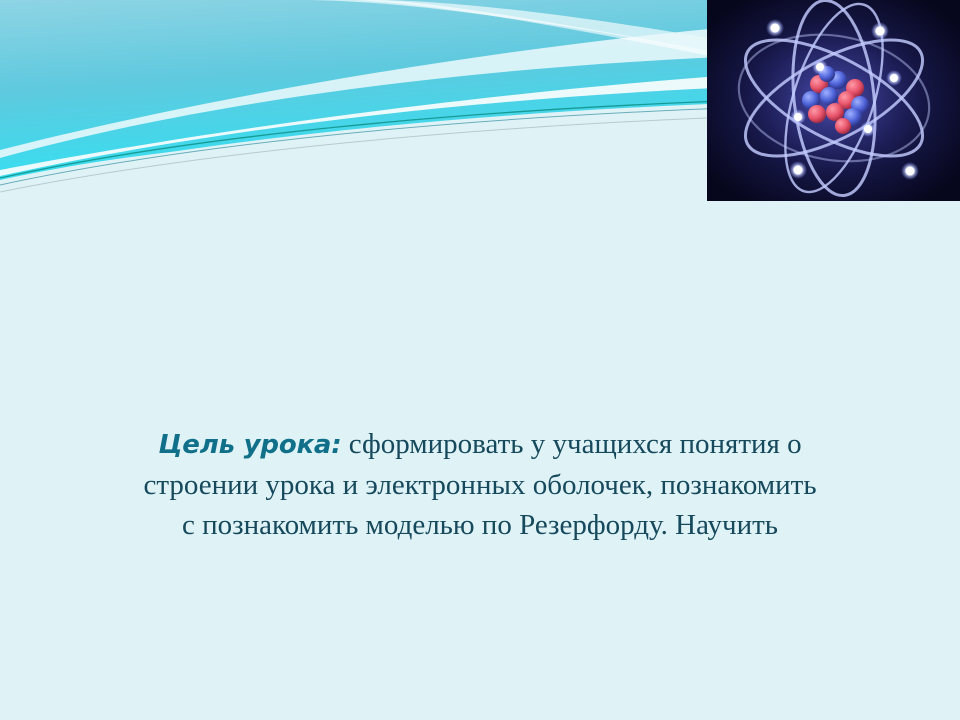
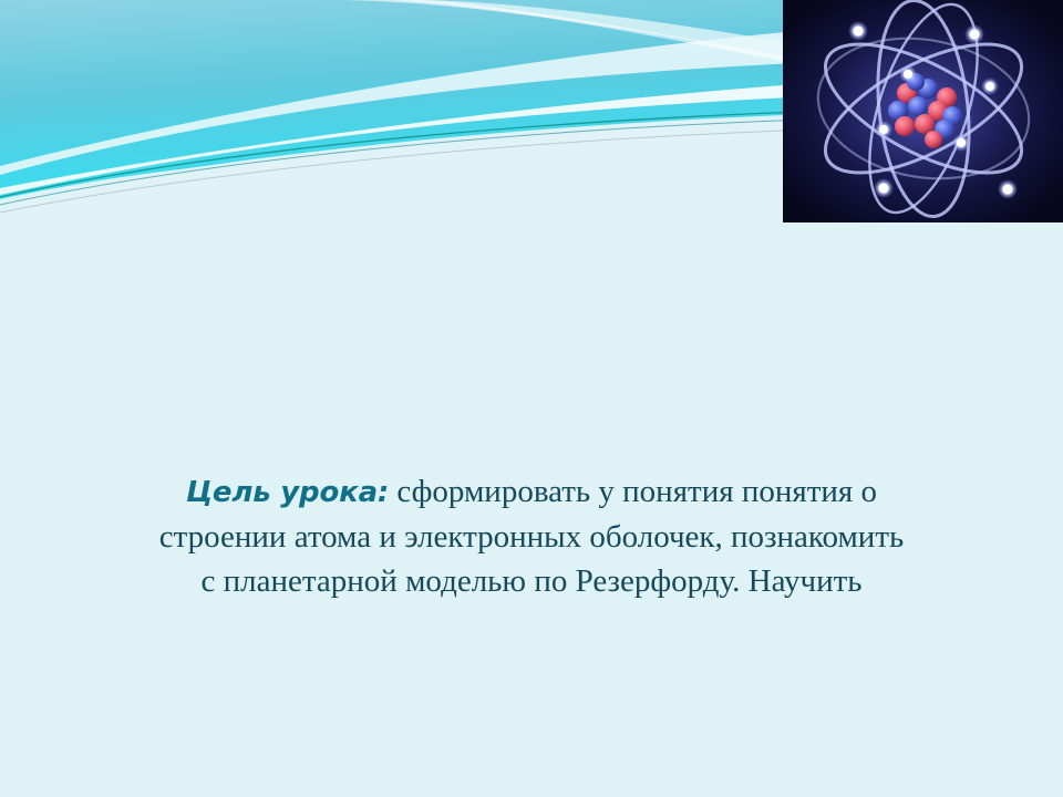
- Цель урока: сформировать у учащихся понятия о
+ Цель урока: сформировать у понятия понятия о
- строении урока и электронных оболочек, познакомить
+ строении атома и электронных оболочек, познакомить
- с познакомить моделью по Резерфорду. Научить
+ с планетарной моделью по Резерфорду. Научить
